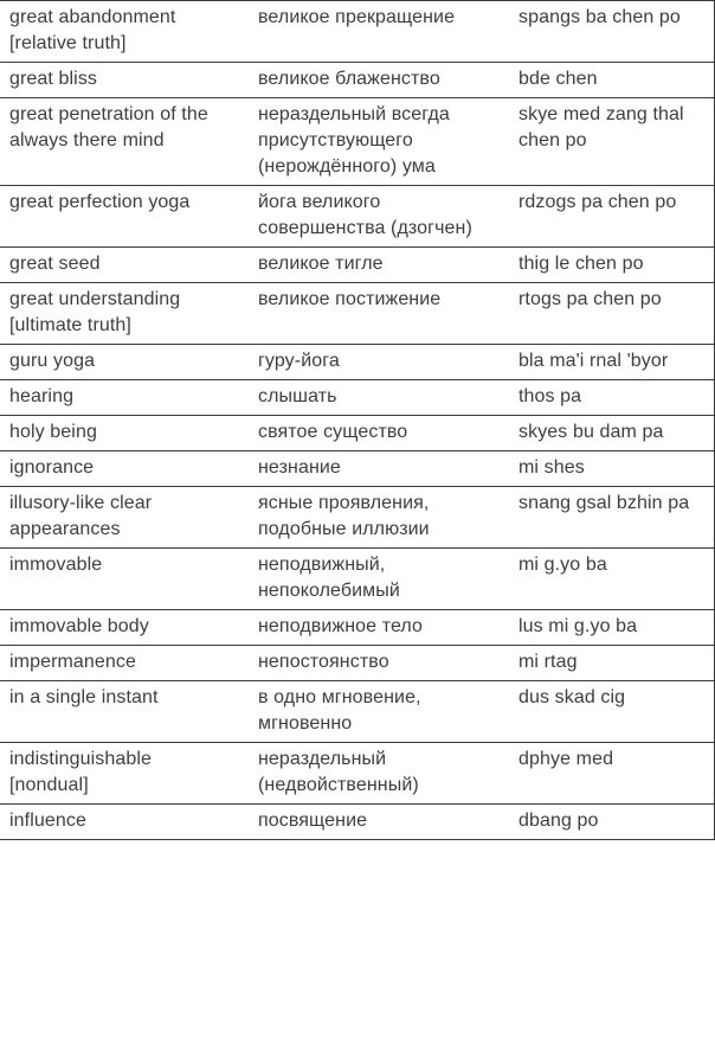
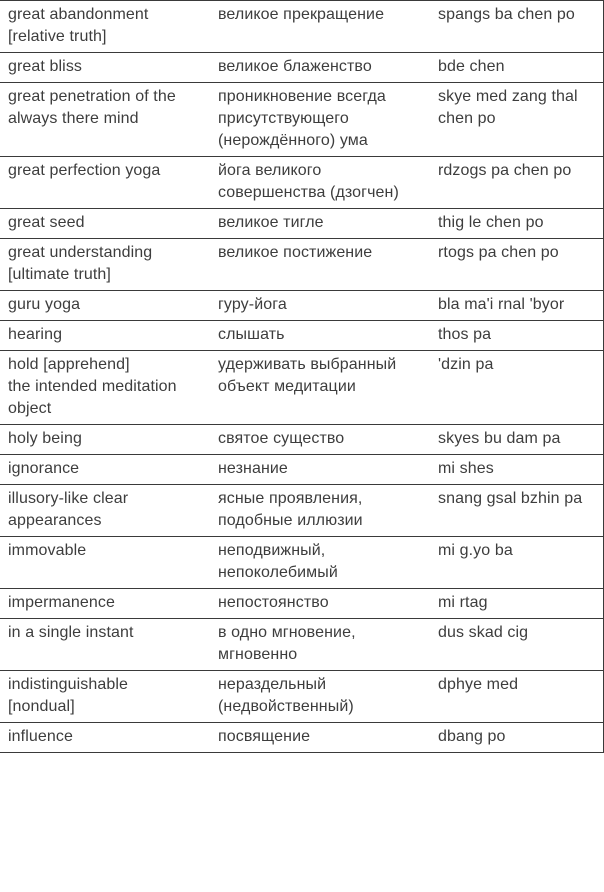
  great abandonment [relative truth]	великое прекращение	spangs ba chen po
  great bliss	великое блаженство	bde chen
- great penetration of the always there mind	нераздельный всегда присутствующего (нерождённого) ума	skye med zang thal chen po
+ great penetration of the always there mind	проникновение всегда присутствующего (нерождённого) ума	skye med zang thal chen po
  great perfection yoga	йога великого совершенства (дзогчен)	rdzogs pa chen po
  great seed	великое тигле	thig le chen po
  great understanding [ultimate truth]	великое постижение	rtogs pa chen po
  guru yoga	гуру-йога	bla ma'i rnal 'byor
  hearing	слышать	thos pa
+ hold [apprehend] the intended meditation object	удерживать выбранный объект медитации	'dzin pa
  holy being	святое существо	skyes bu dam pa
  ignorance	незнание	mi shes
  illusory-like clear appearances	ясные проявления, подобные иллюзии	snang gsal bzhin pa
  immovable	неподвижный, непоколебимый	mi g.yo ba
- immovable body	неподвижное тело	lus mi g.yo ba
  impermanence	непостоянство	mi rtag
  in a single instant	в одно мгновение, мгновенно	dus skad cig
  indistinguishable [nondual]	нераздельный (недвойственный)	dphye med
  influence	посвящение	dbang po
